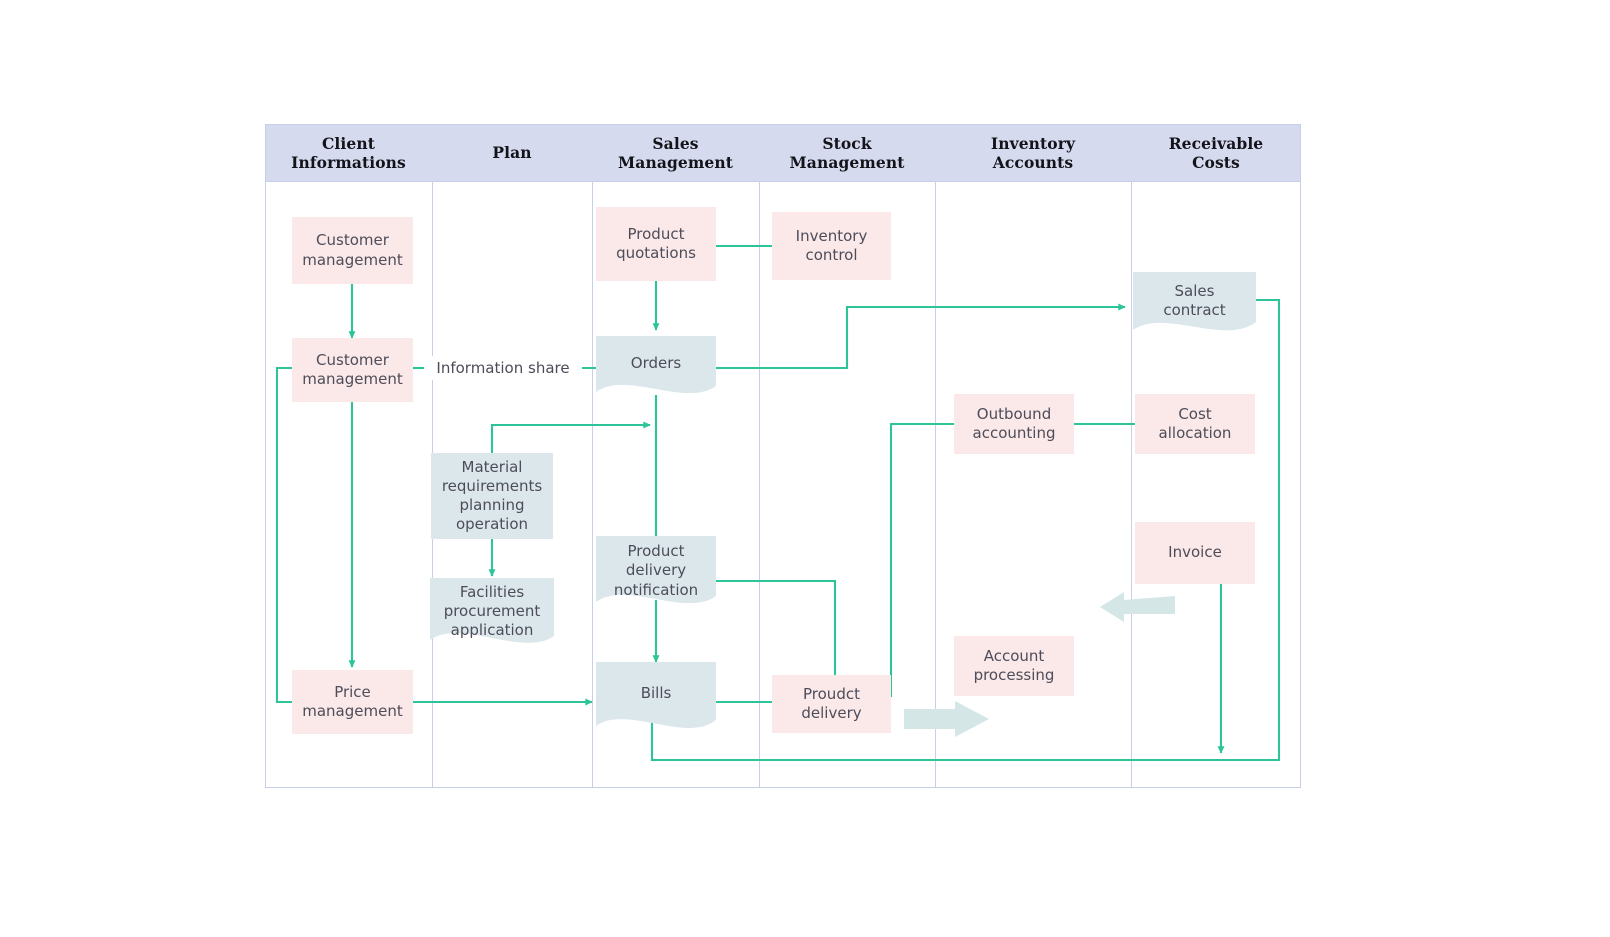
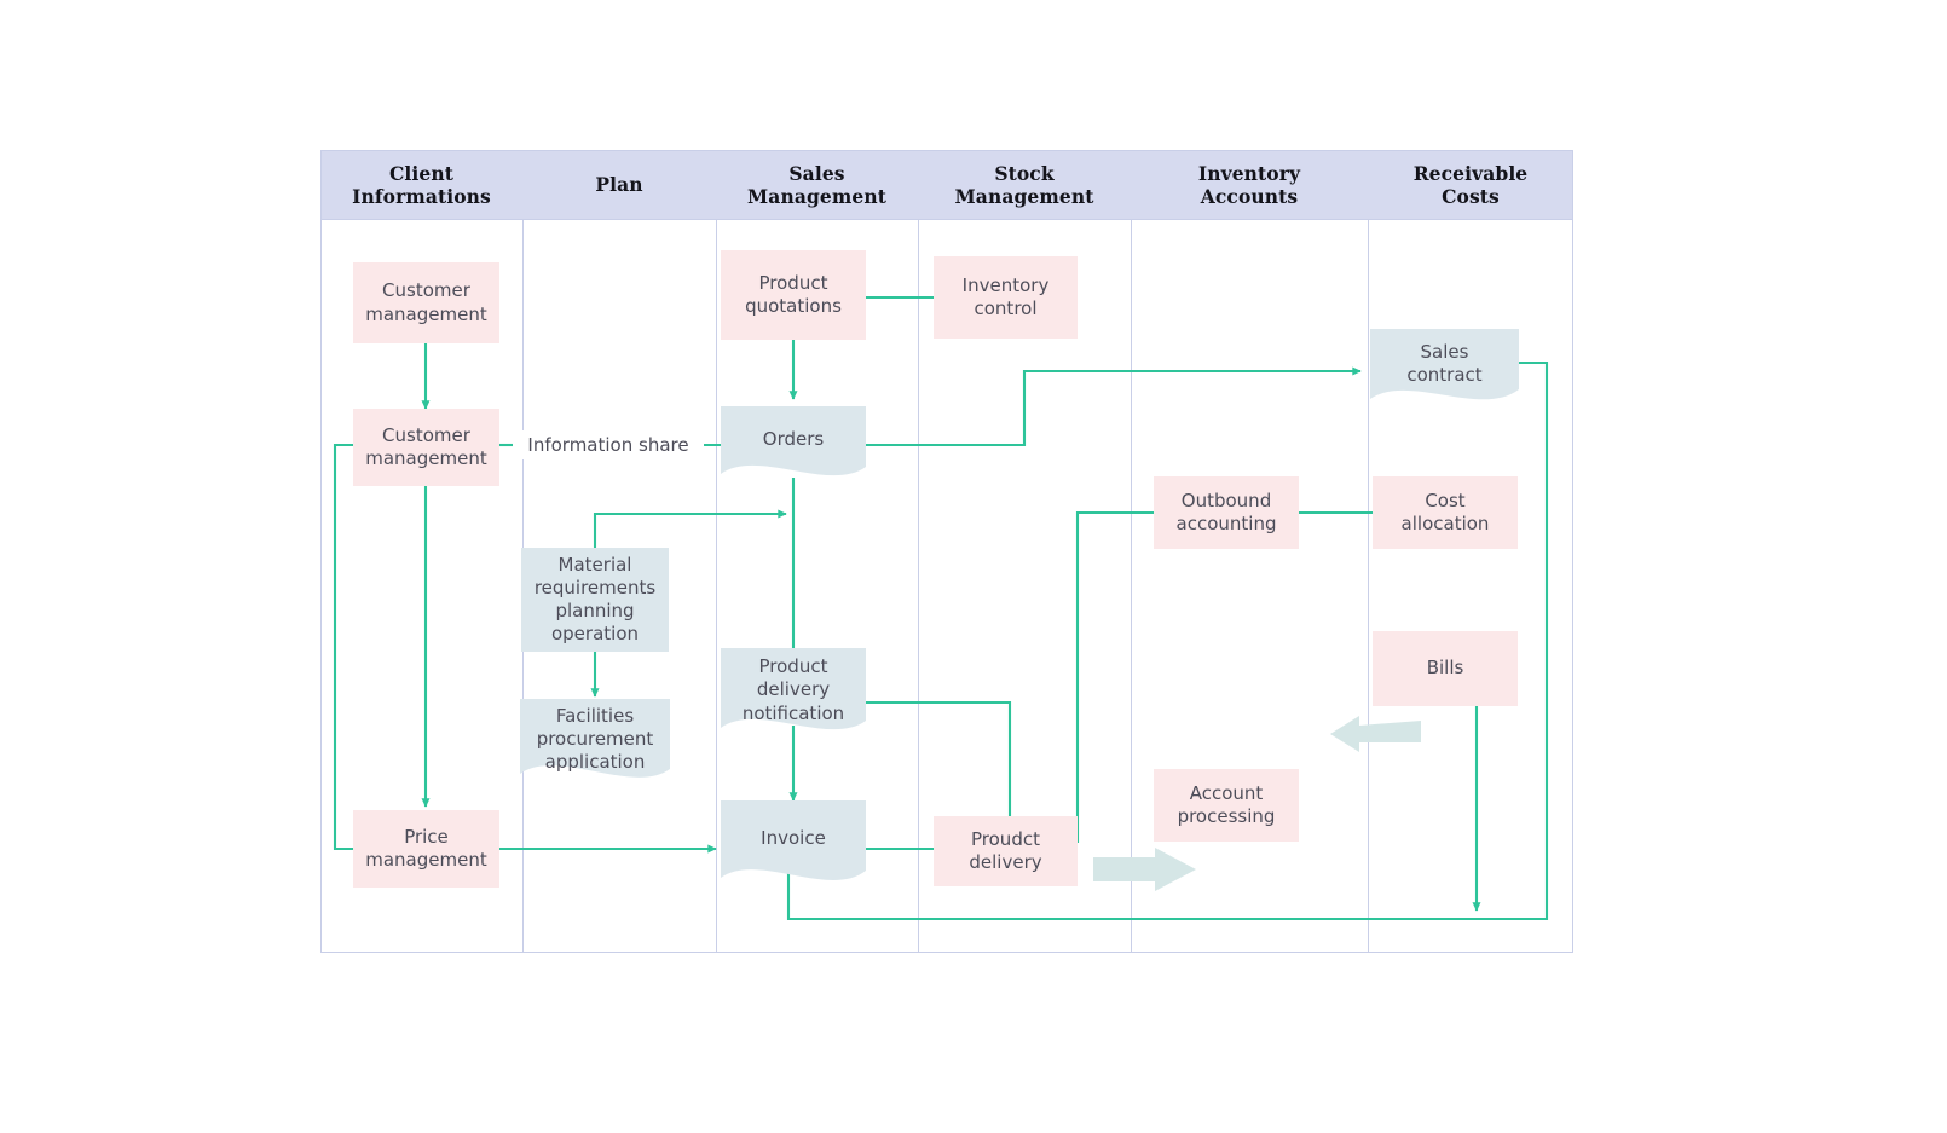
  Client
  Informations
  Plan
  Sales
  Management
  Stock
  Management
  Inventory
  Accounts
  Receivable
  Costs
  Customer
  management
  Customer
  management
  Price
  management
  Material
  requirements
  planning
  operation
  Facilities
  procurement
  application
  Product
  quotations
  Orders
  Product
  delivery
  notification
- Bills
+ Invoice
  Inventory
  control
  Proudct
  delivery
  Outbound
  accounting
  Account
  processing
  Sales
  contract
  Cost
  allocation
- Invoice
+ Bills
  Information share
